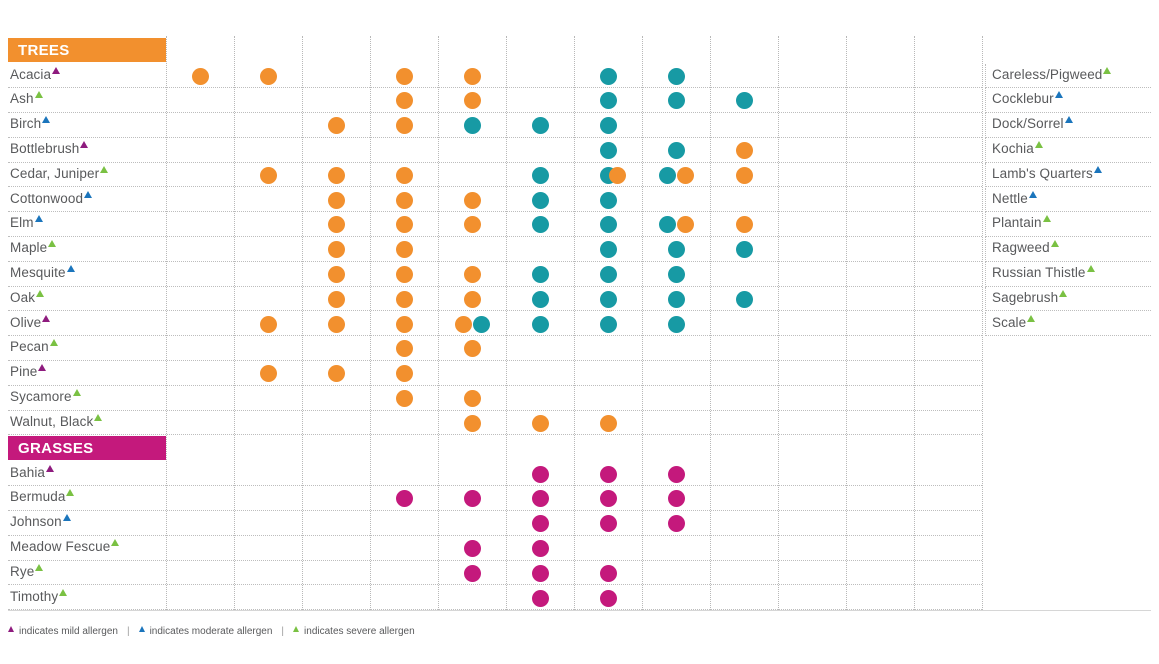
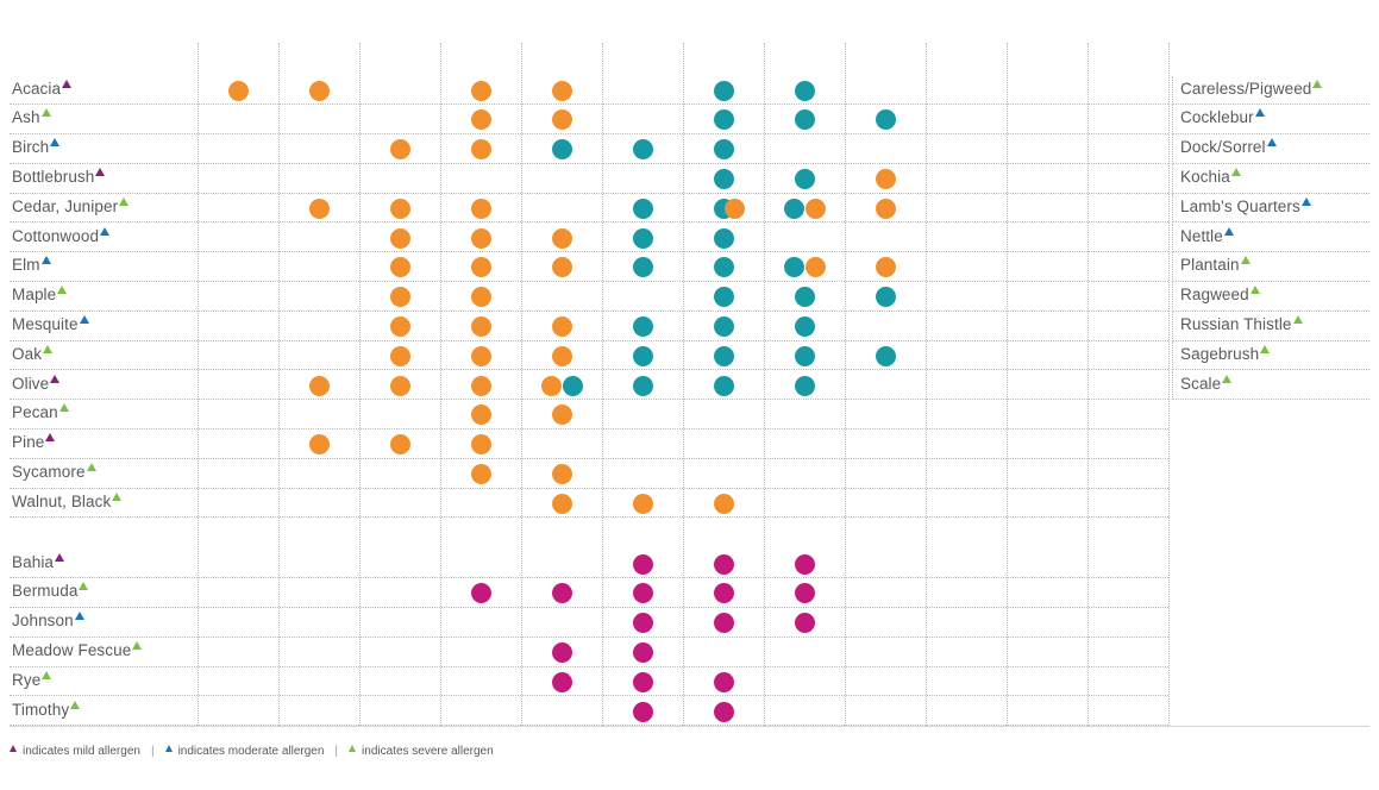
- TREES
- GRASSES
  Acacia
  Ash
  Birch
  Bottlebrush
  Cedar, Juniper
  Cottonwood
  Elm
  Maple
  Mesquite
  Oak
  Olive
  Pecan
  Pine
  Sycamore
  Walnut, Black
  Bahia
  Bermuda
  Johnson
  Meadow Fescue
  Rye
  Timothy
  Careless/Pigweed
  Cocklebur
  Dock/Sorrel
  Kochia
  Lamb's Quarters
  Nettle
  Plantain
  Ragweed
  Russian Thistle
  Sagebrush
  Scale
  indicates mild allergen
  |
  indicates moderate allergen
  |
  indicates severe allergen
